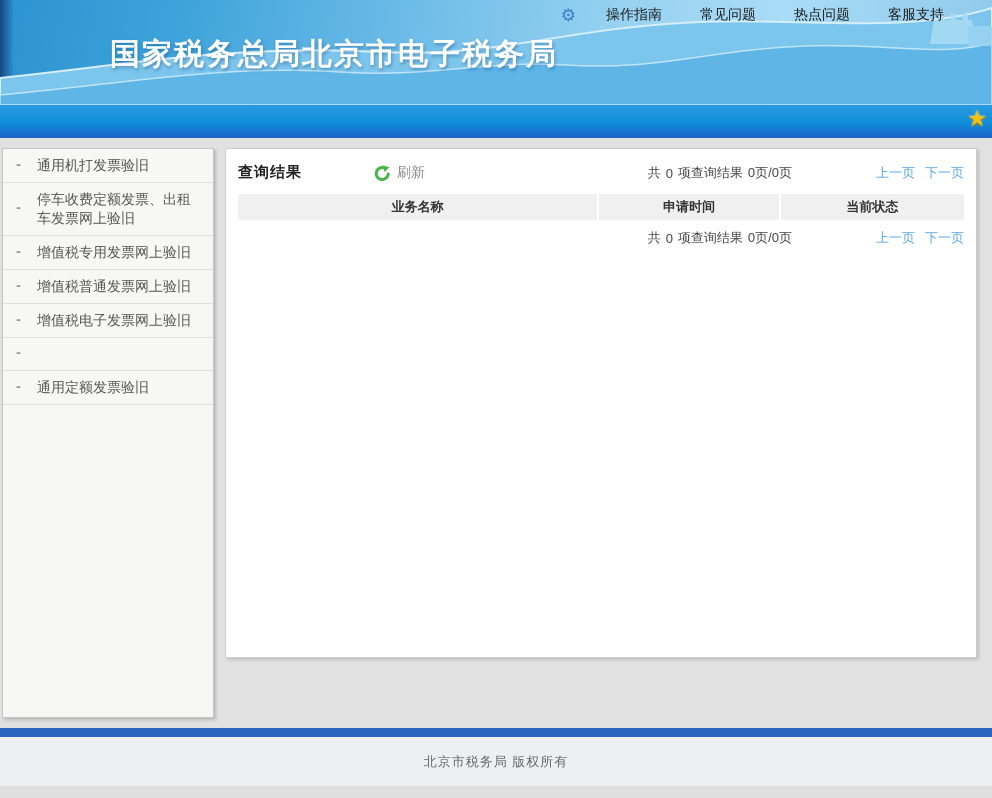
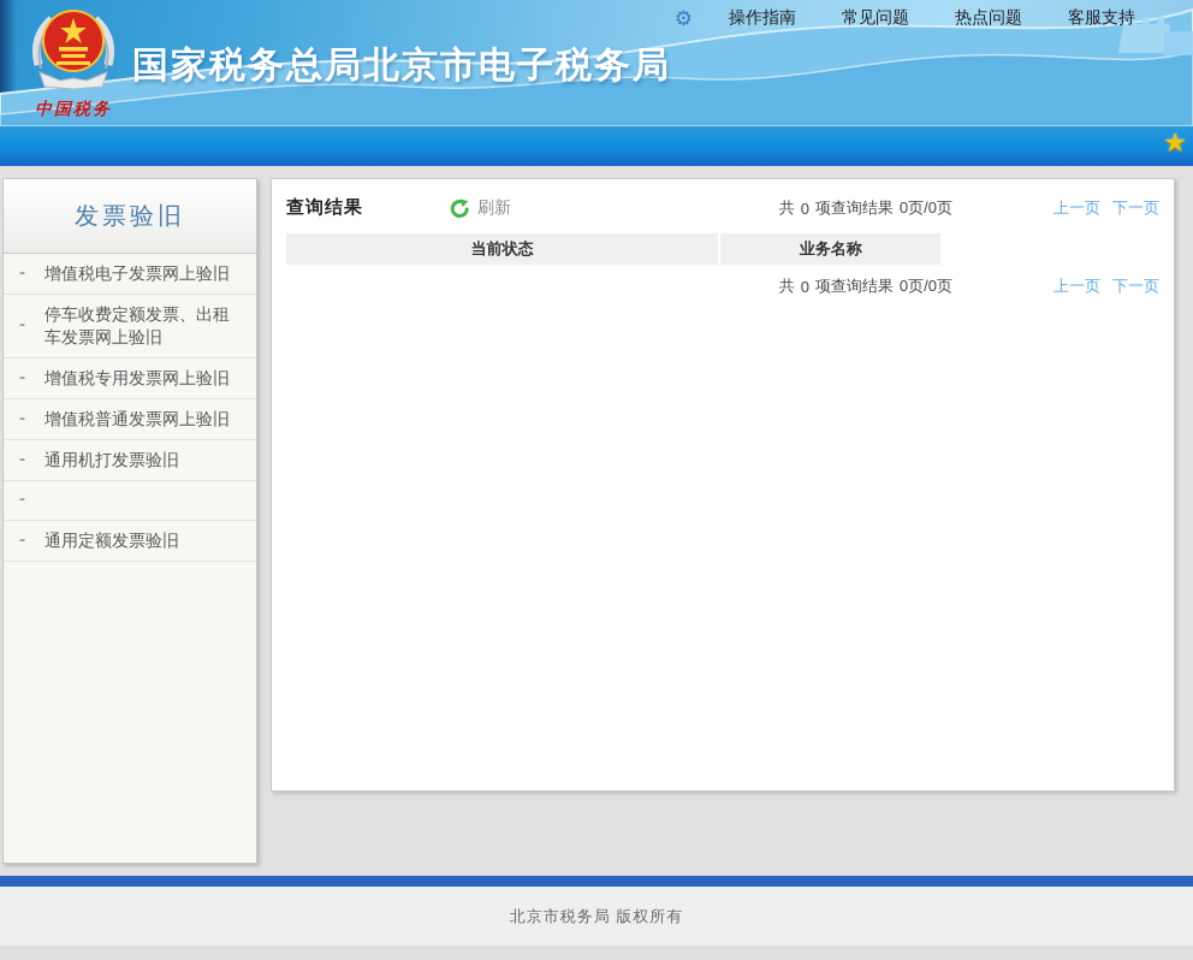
+ 中国税务
  国家税务总局北京市电子税务局
  ⚙
  操作指南
  常见问题
  热点问题
  客服支持
  ★
+ 发票验旧
  -
- 通用机打发票验旧
+ 增值税电子发票网上验旧
  -
  停车收费定额发票、出租车发票网上验旧
  -
  增值税专用发票网上验旧
  -
  增值税普通发票网上验旧
  -
- 增值税电子发票网上验旧
+ 通用机打发票验旧
  -
  -
  通用定额发票验旧
  查询结果
  刷新
  共
  0
  项查询结果
  0页/0页
  上一页
  下一页
- 业务名称
+ 当前状态
- 申请时间
- 当前状态
+ 业务名称
  共
  0
  项查询结果
  0页/0页
  上一页
  下一页
  北京市税务局 版权所有
